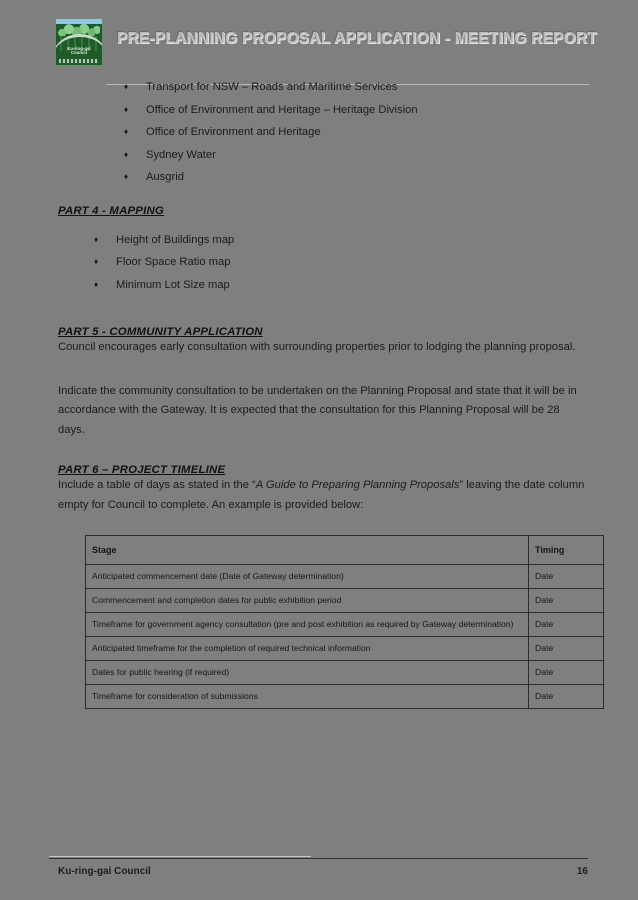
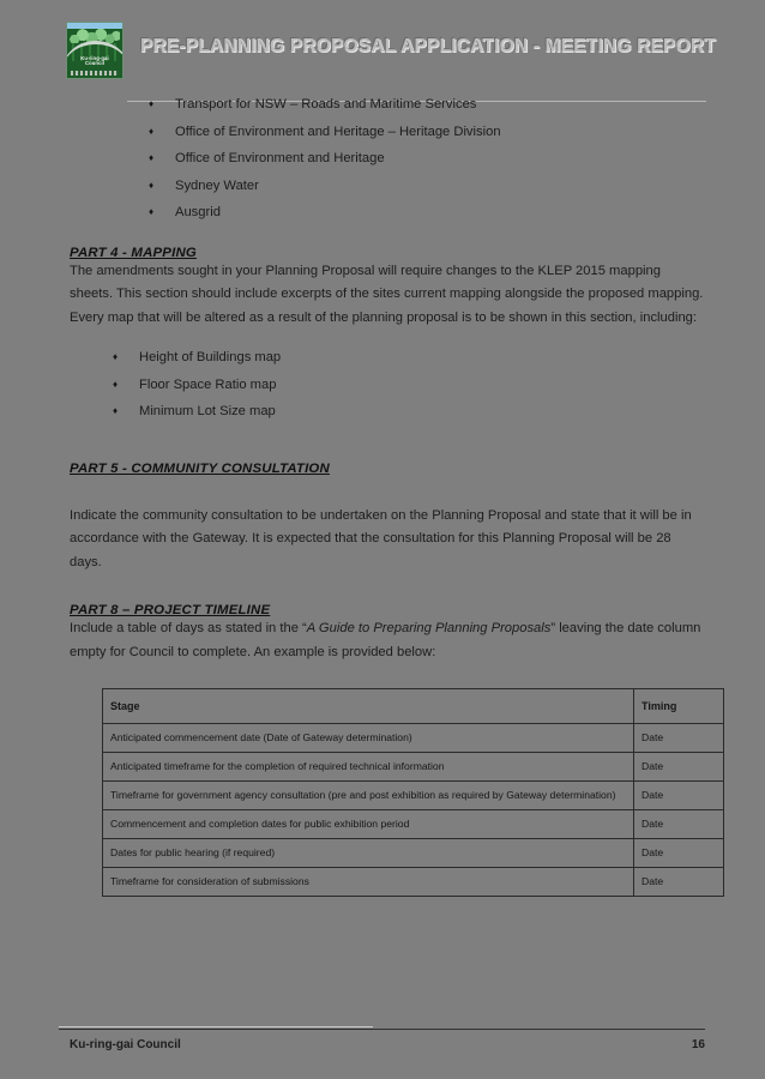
  PRE-PLANNING PROPOSAL APPLICATION - MEETING REPORT
  Transport for NSW – Roads and Maritime Services
  Office of Environment and Heritage – Heritage Division
  Office of Environment and Heritage
  Sydney Water
  Ausgrid
  PART 4 - MAPPING
+ The amendments sought in your Planning Proposal will require changes to the KLEP 2015 mapping sheets. This section should include excerpts of the sites current mapping alongside the proposed mapping. Every map that will be altered as a result of the planning proposal is to be shown in this section, including:
  Height of Buildings map
  Floor Space Ratio map
  Minimum Lot Size map
- PART 5 - COMMUNITY APPLICATION
+ PART 5 - COMMUNITY CONSULTATION
- Council encourages early consultation with surrounding properties prior to lodging the planning proposal.
  Indicate the community consultation to be undertaken on the Planning Proposal and state that it will be in accordance with the Gateway. It is expected that the consultation for this Planning Proposal will be 28 days.
- PART 6 – PROJECT TIMELINE
+ PART 8 – PROJECT TIMELINE
  Include a table of days as stated in the “A Guide to Preparing Planning Proposals” leaving the date column empty for Council to complete. An example is provided below:
  Stage	Timing
  Anticipated commencement date (Date of Gateway determination)	Date
- Commencement and completion dates for public exhibition period	Date
+ Anticipated timeframe for the completion of required technical information	Date
  Timeframe for government agency consultation (pre and post exhibition as required by Gateway determination)	Date
- Anticipated timeframe for the completion of required technical information	Date
+ Commencement and completion dates for public exhibition period	Date
  Dates for public hearing (if required)	Date
  Timeframe for consideration of submissions	Date
  Ku-ring-gai Council
  16
